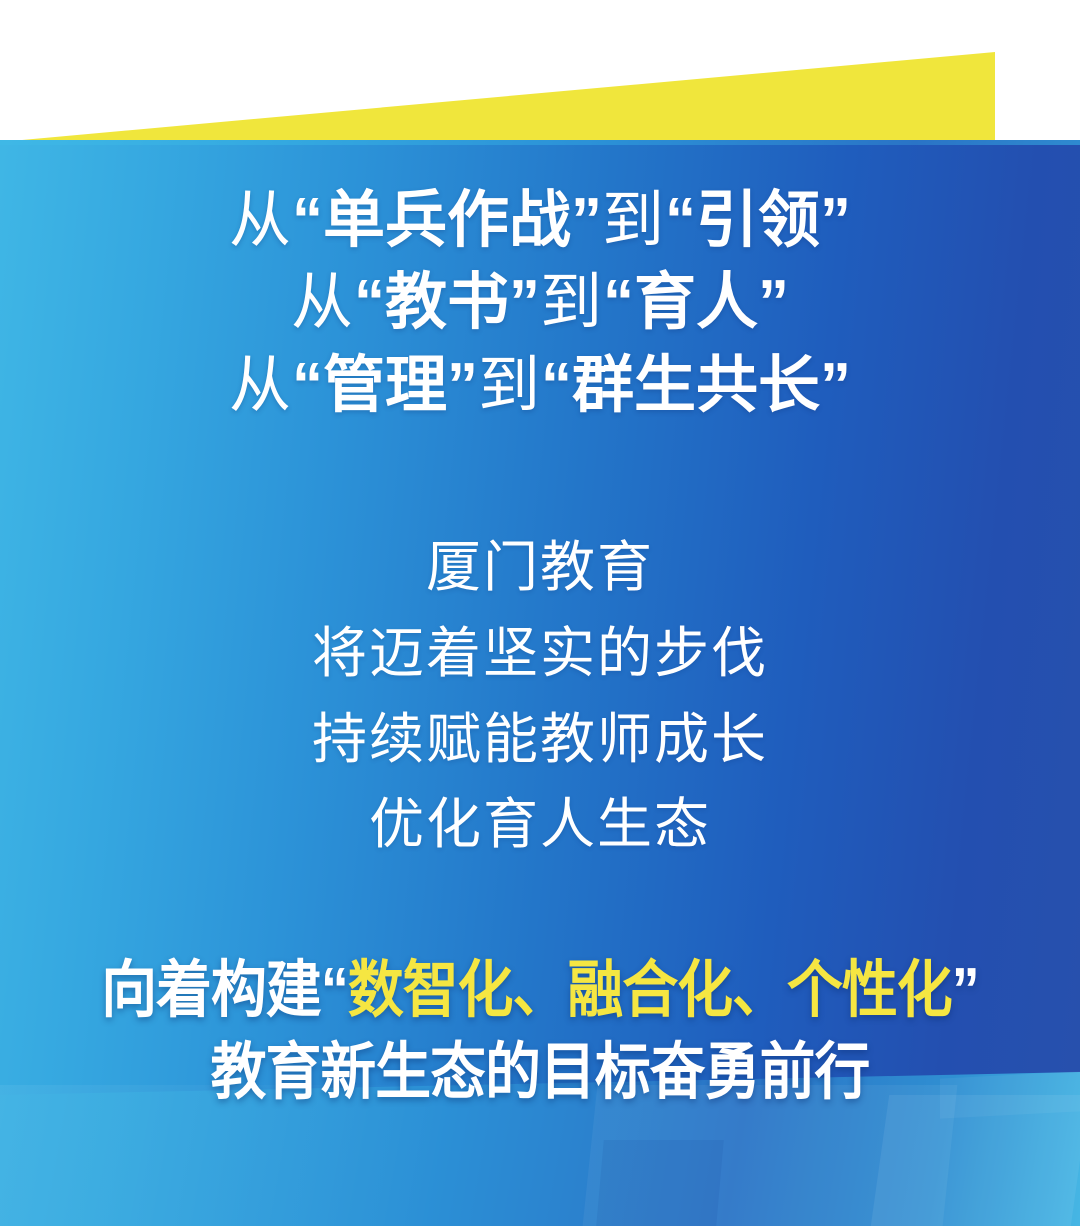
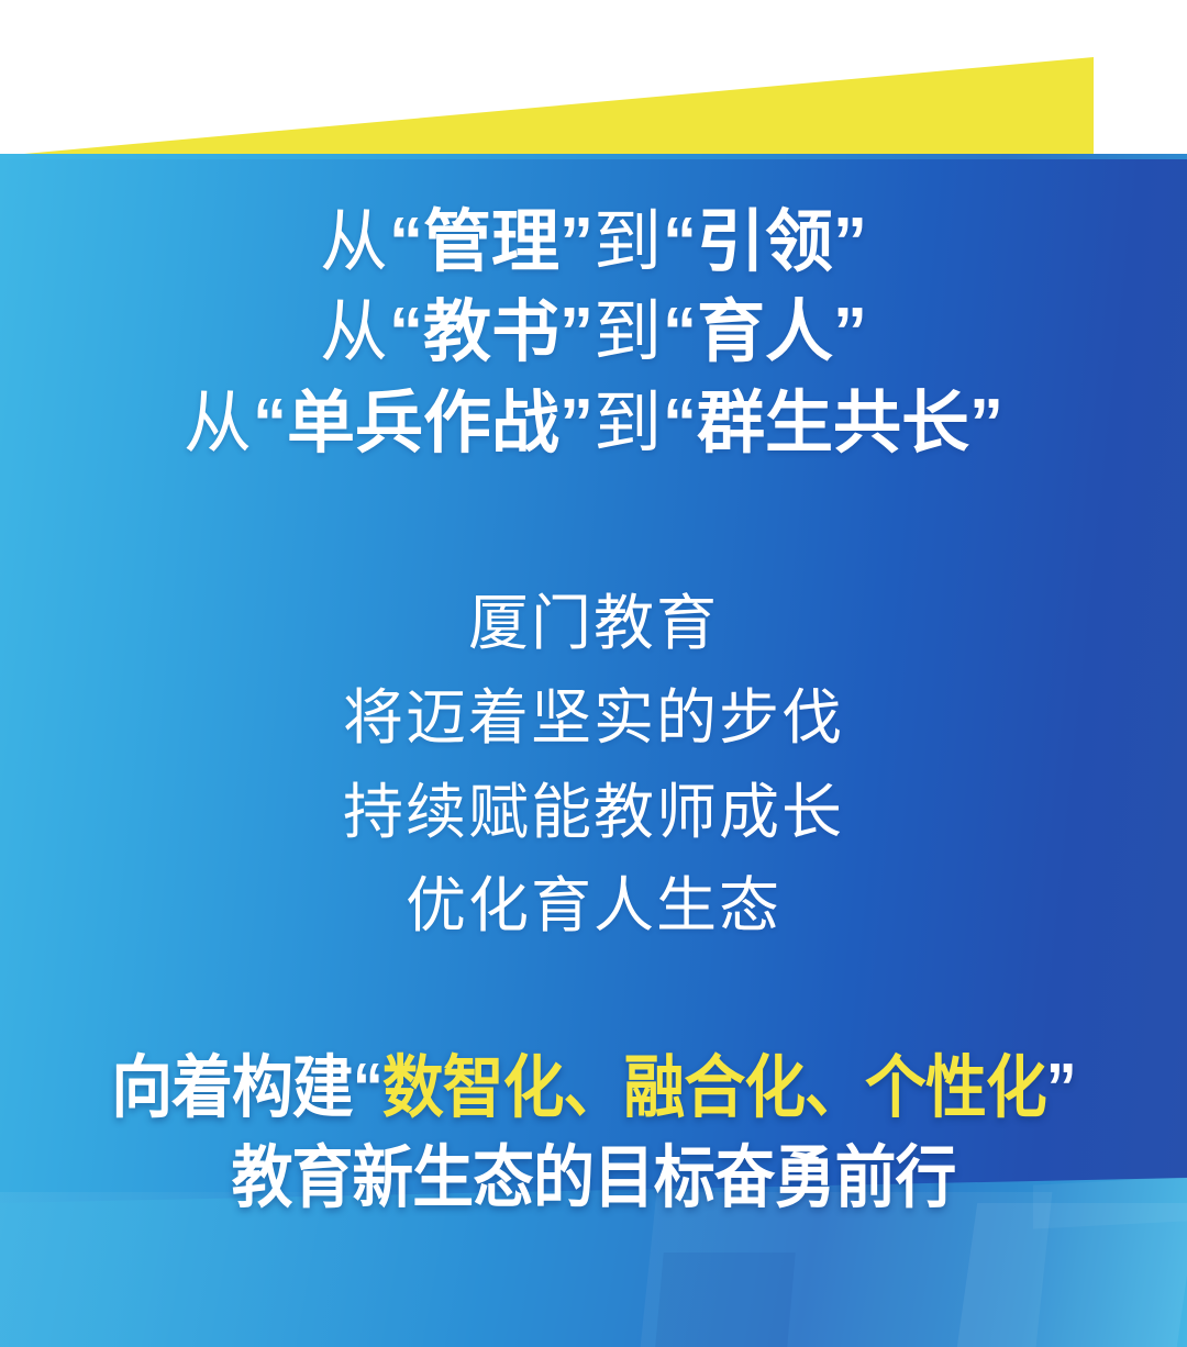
- 从“单兵作战”到“引领”
+ 从“管理”到“引领”
  从“教书”到“育人”
- 从“管理”到“群生共长”
+ 从“单兵作战”到“群生共长”
  厦门教育
  将迈着坚实的步伐
  持续赋能教师成长
  优化育人生态
  向着构建“数智化、融合化、个性化”
  教育新生态的目标奋勇前行
